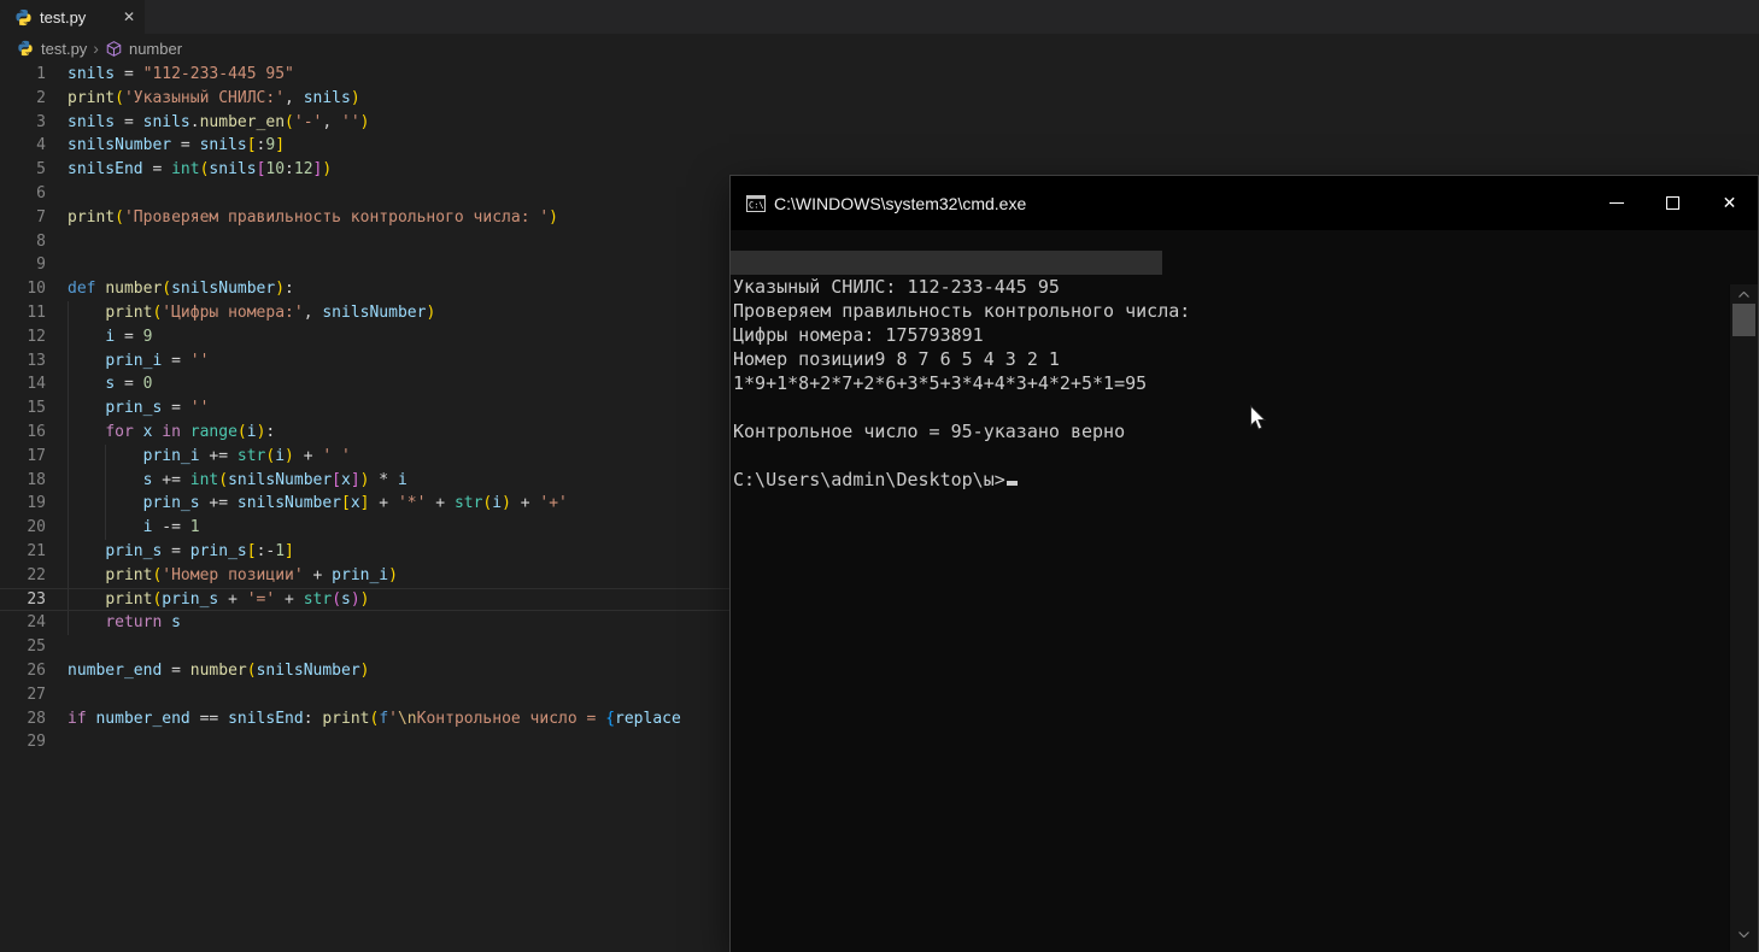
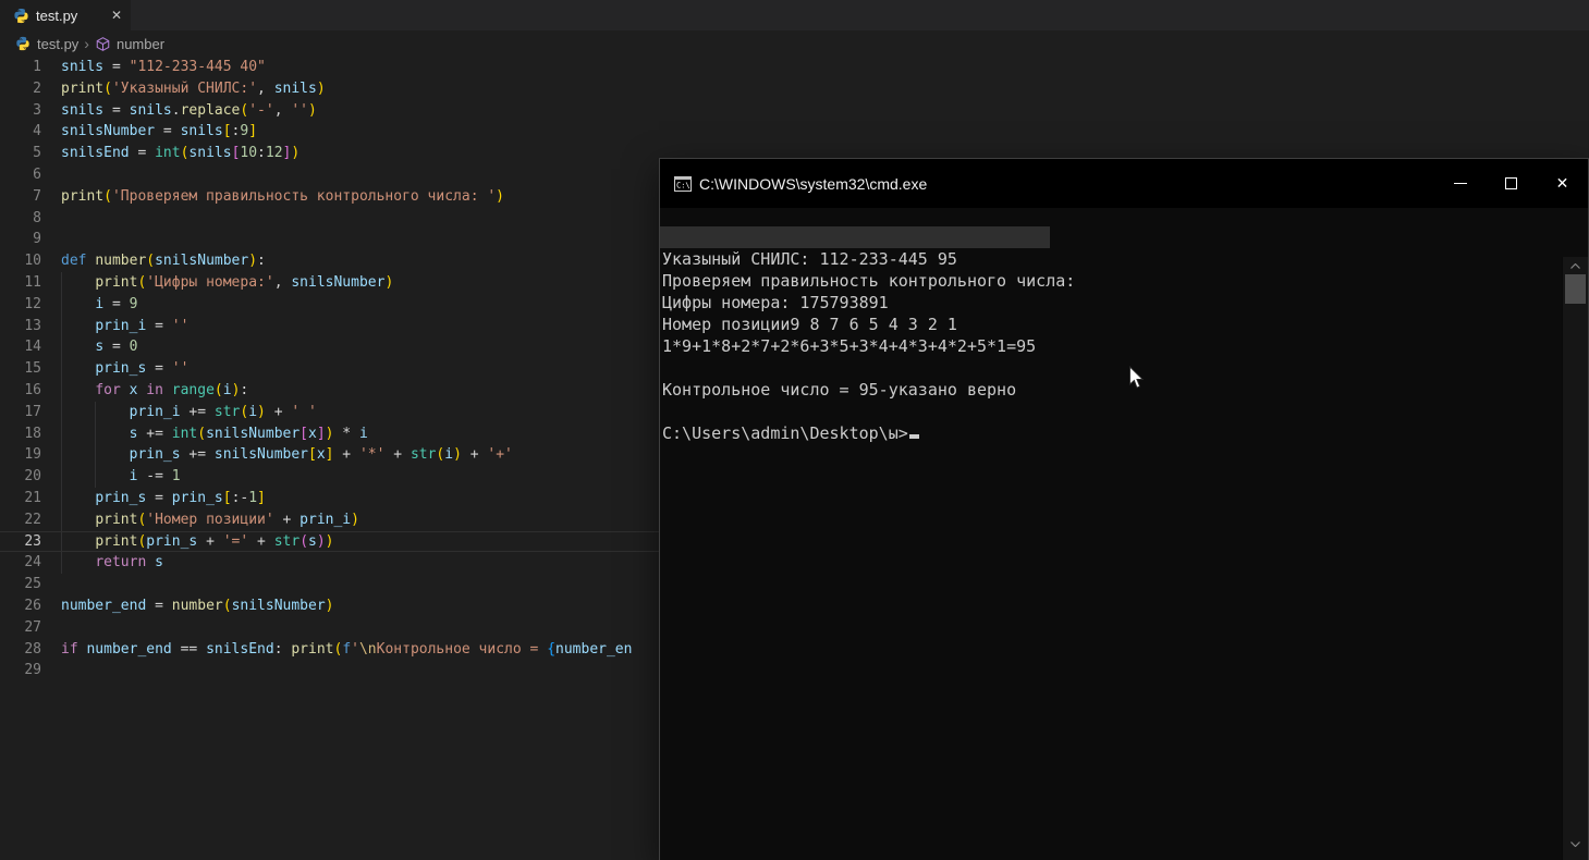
  test.py
  ✕
  test.py
  ›
  number
  1
- snils = "112-233-445 95"
+ snils = "112-233-445 40"
  2
  print('Указыный СНИЛС:', snils)
  3
- snils = snils.number_en('-', '')
+ snils = snils.replace('-', '')
  4
  snilsNumber = snils[:9]
  5
  snilsEnd = int(snils[10:12])
  6
  7
  print('Проверяем правильность контрольного числа: ')
  8
  9
  10
  def number(snilsNumber):
  11
  print('Цифры номера:', snilsNumber)
  12
  i = 9
  13
  prin_i = ''
  14
  s = 0
  15
  prin_s = ''
  16
  for x in range(i):
  17
  prin_i += str(i) + ' '
  18
  s += int(snilsNumber[x]) * i
  19
  prin_s += snilsNumber[x] + '*' + str(i) + '+'
  20
  i -= 1
  21
  prin_s = prin_s[:-1]
  22
  print('Номер позиции' + prin_i)
  23
  print(prin_s + '=' + str(s))
  24
  return s
  25
  26
  number_end = number(snilsNumber)
  27
  28
- if number_end == snilsEnd: print(f'\nКонтрольное число = {replace
+ if number_end == snilsEnd: print(f'\nКонтрольное число = {number_en
  29
  C:\
  C:\WINDOWS\system32\cmd.exe
  ✕
  Указыный СНИЛС: 112-233-445 95
  Проверяем правильность контрольного числа:
  Цифры номера: 175793891
  Номер позиции9 8 7 6 5 4 3 2 1
  1*9+1*8+2*7+2*6+3*5+3*4+4*3+4*2+5*1=95
  Контрольное число = 95-указано верно
  C:\Users\admin\Desktop\ы>
